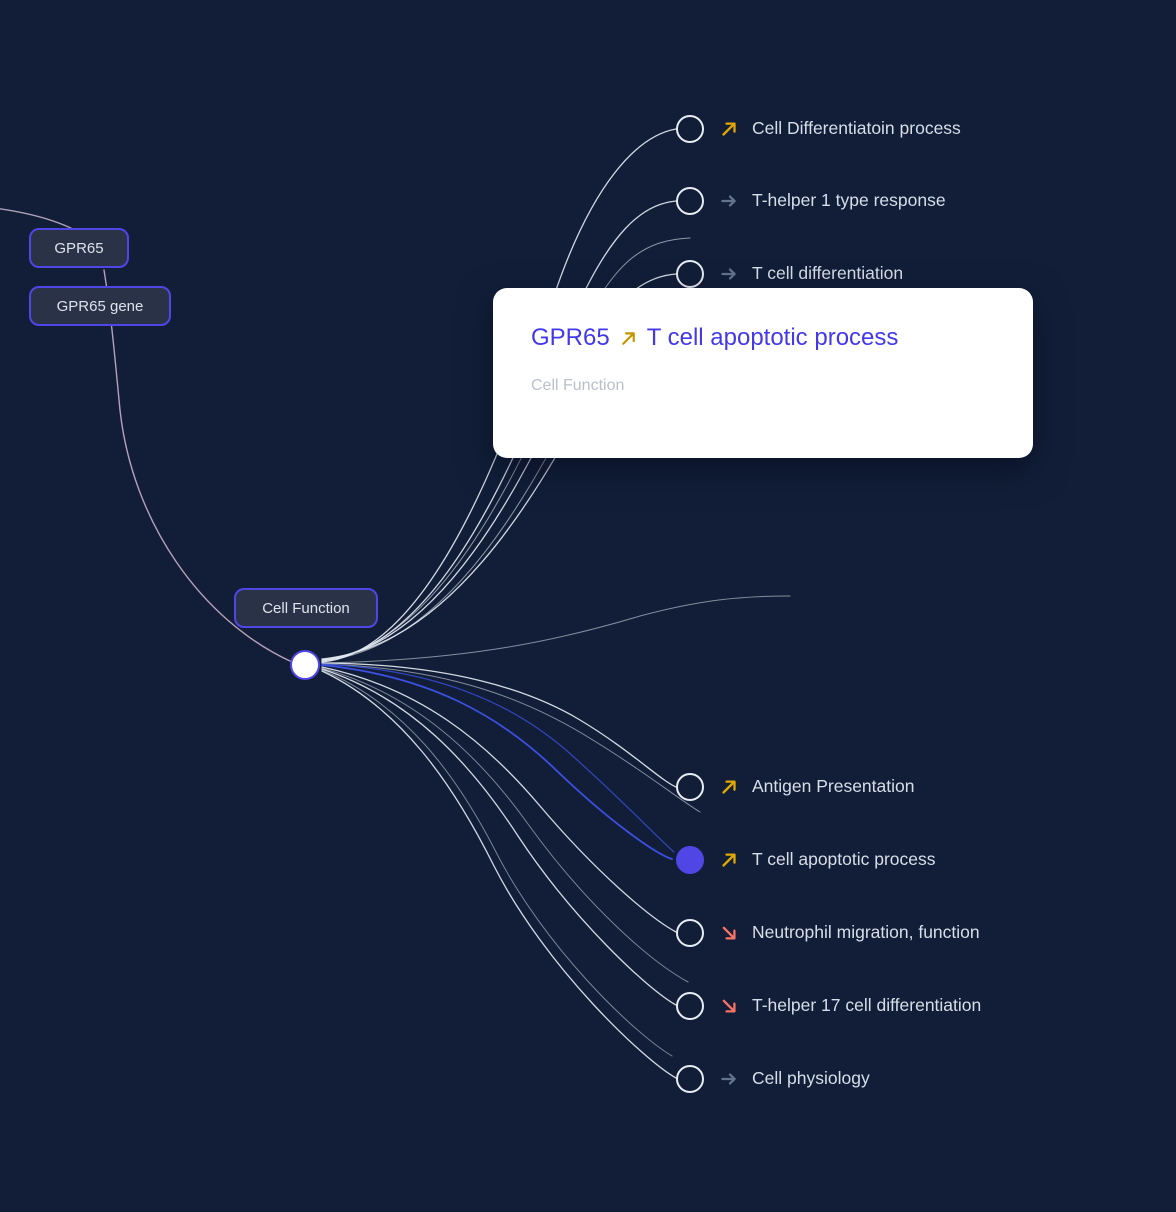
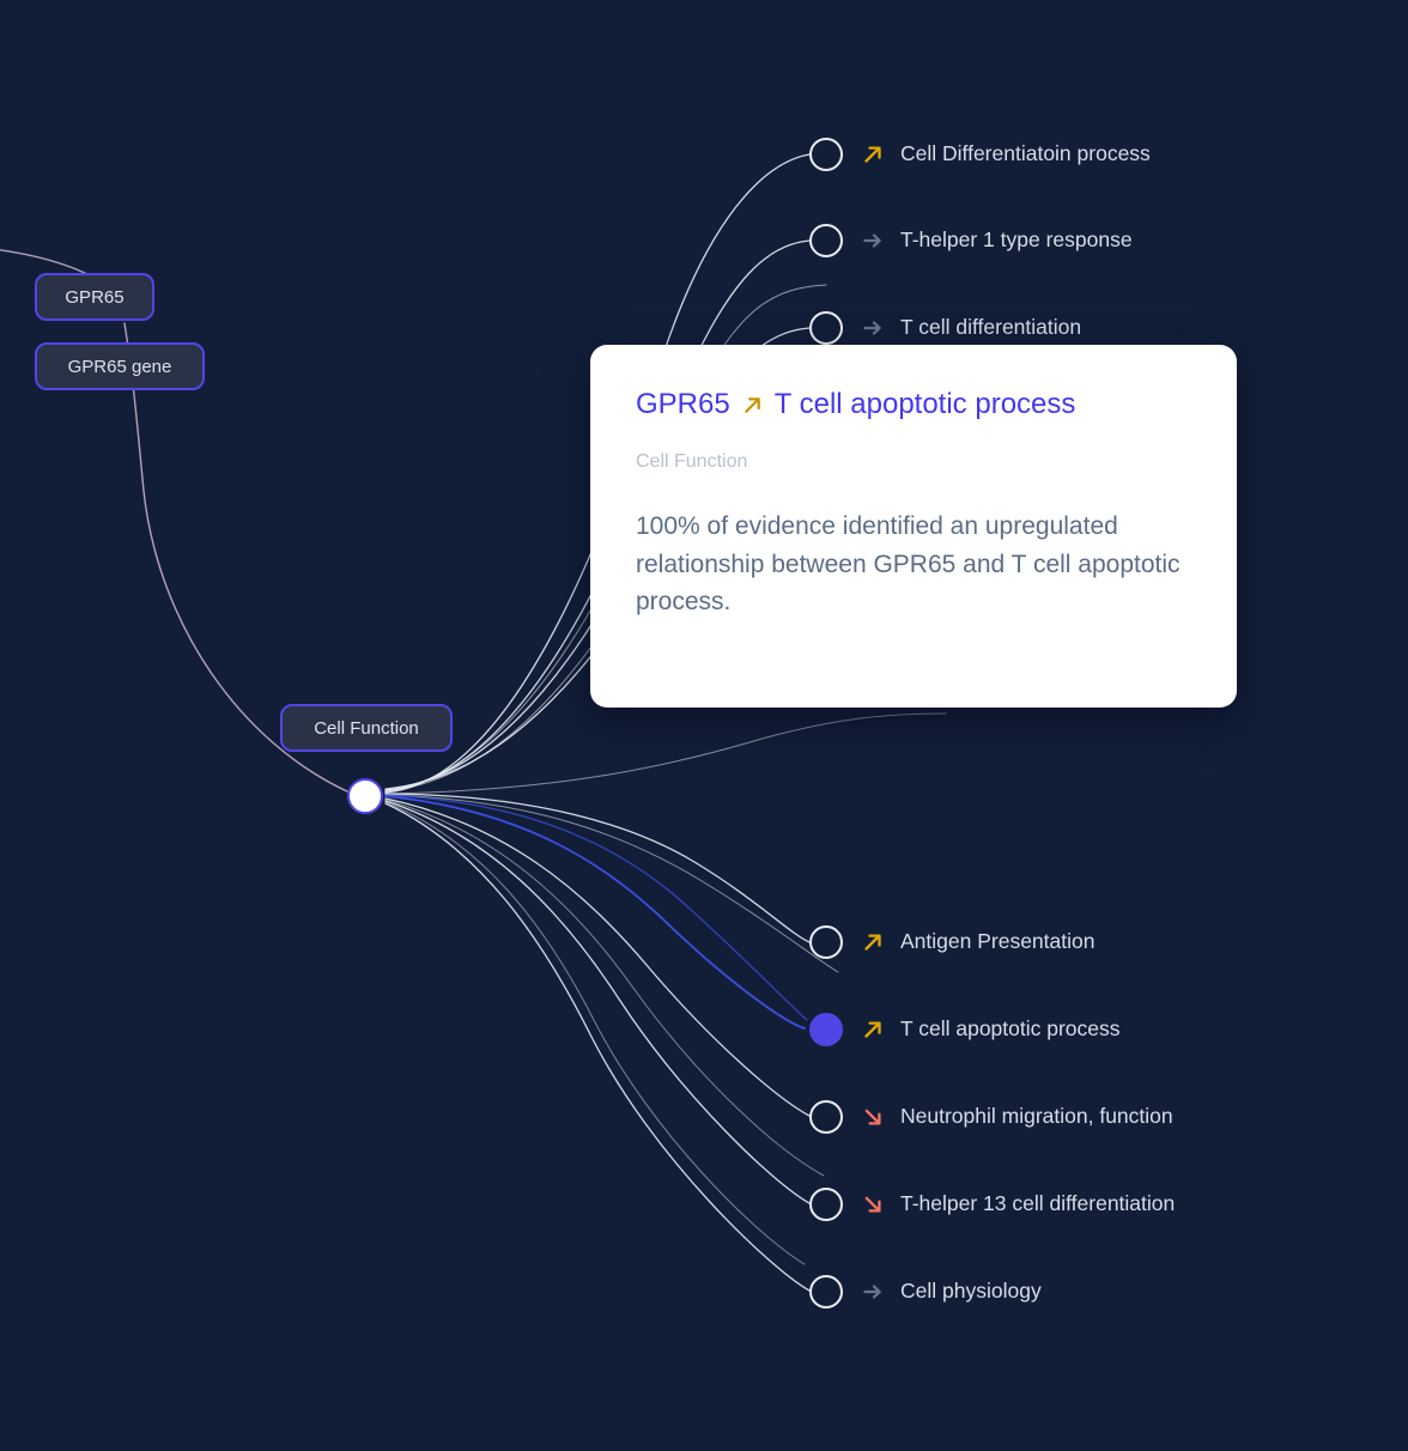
  GPR65
  GPR65 gene
  Cell Function
  Cell Differentiatoin process
  T-helper 1 type response
  T cell differentiation
  Antigen Presentation
  T cell apoptotic process
  Neutrophil migration, function
- T-helper 17 cell differentiation
+ T-helper 13 cell differentiation
  Cell physiology
  GPR65
  T cell apoptotic process
  Cell Function
+ 100% of evidence identified an upregulated relationship between GPR65 and T cell apoptotic process.
